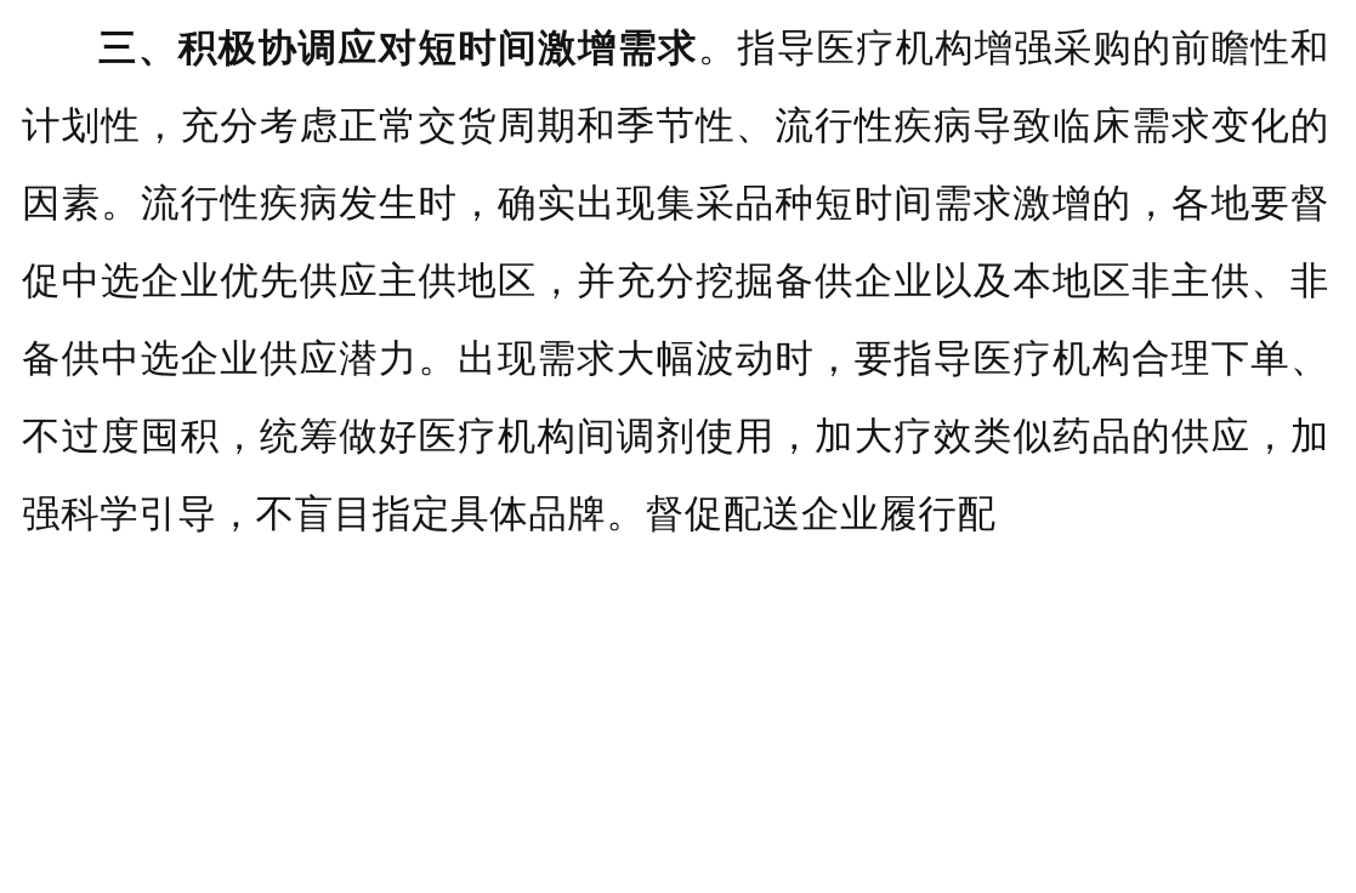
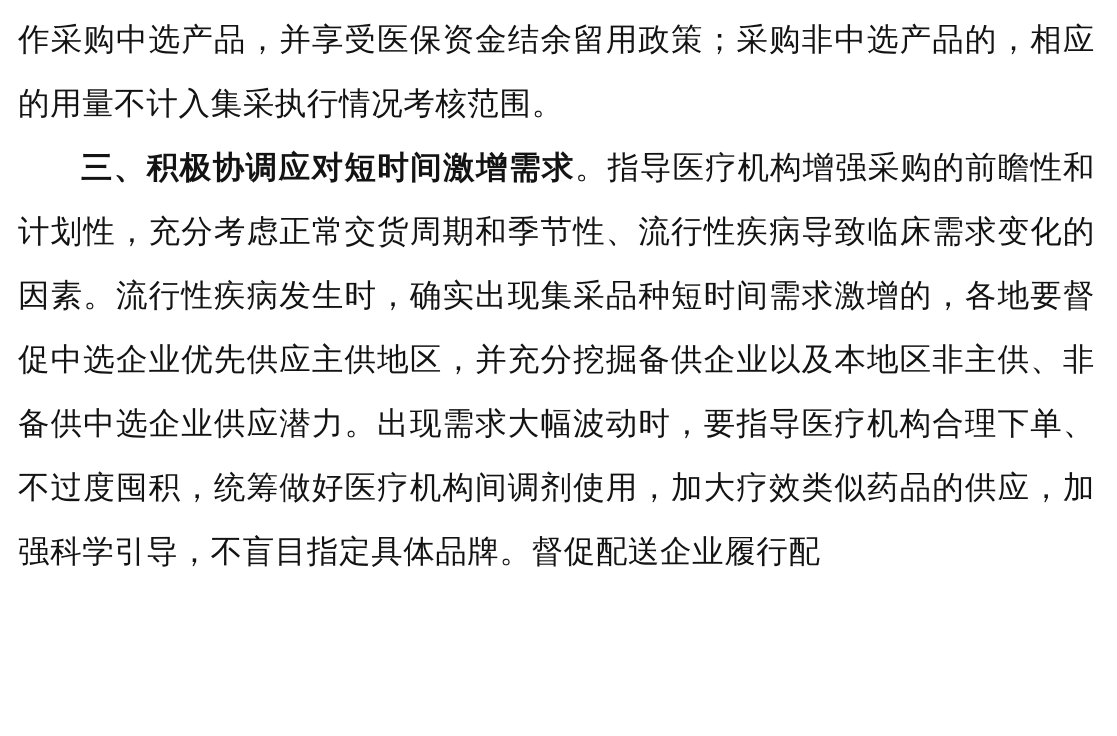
+ 作采购中选产品，并享受医保资金结余留用政策；采购非中选产品的，相应的用量不计入集采执行情况考核范围。
  三、积极协调应对短时间激增需求。指导医疗机构增强采购的前瞻性和计划性，充分考虑正常交货周期和季节性、流行性疾病导致临床需求变化的因素。流行性疾病发生时，确实出现集采品种短时间需求激增的，各地要督促中选企业优先供应主供地区，并充分挖掘备供企业以及本地区非主供、非备供中选企业供应潜力。出现需求大幅波动时，要指导医疗机构合理下单、不过度囤积，统筹做好医疗机构间调剂使用，加大疗效类似药品的供应，加强科学引导，不盲目指定具体品牌。督促配送企业履行配
